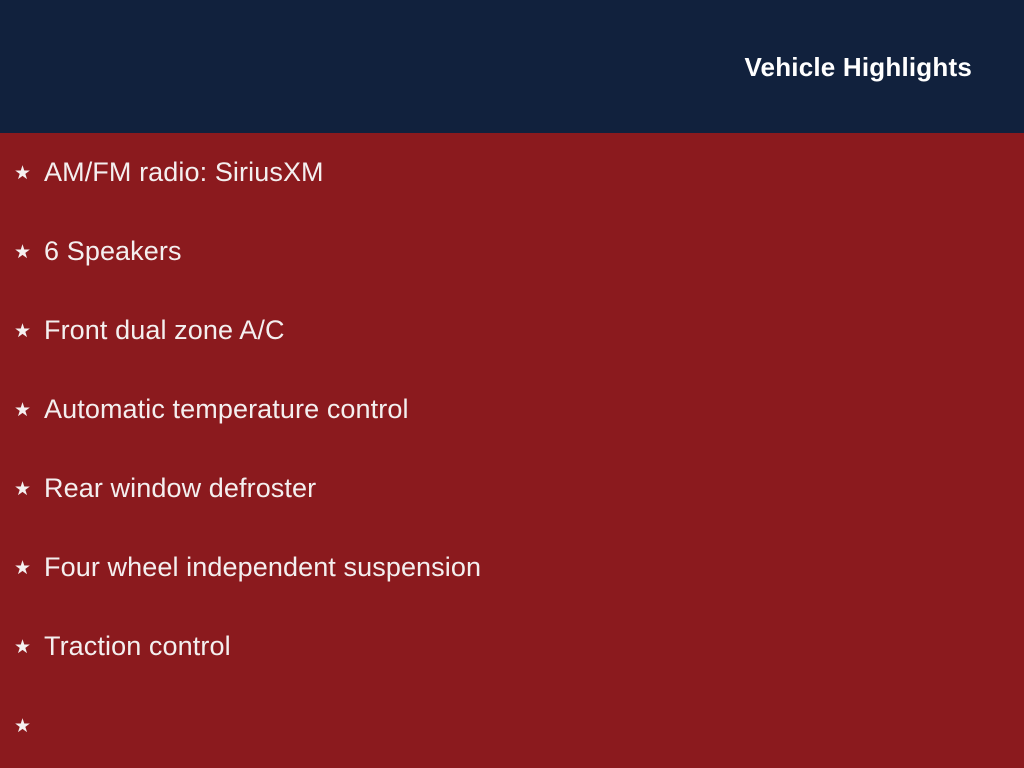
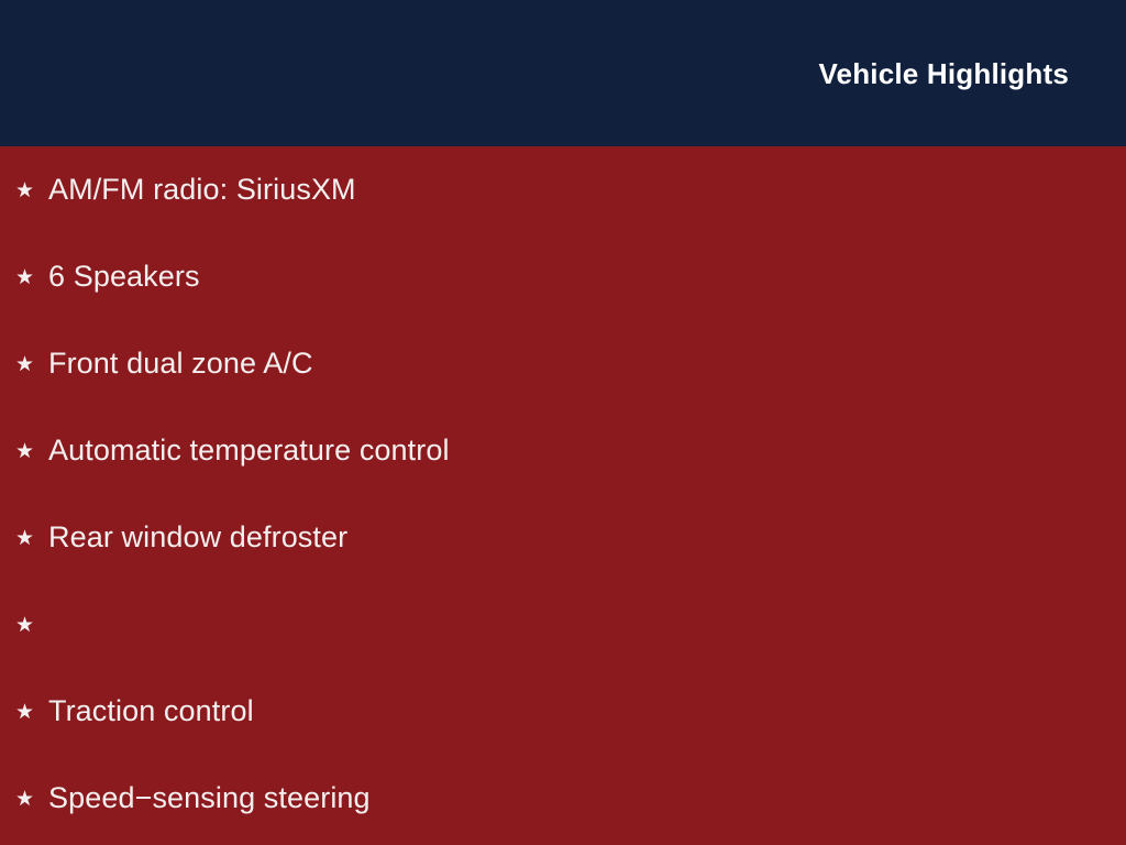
  Vehicle Highlights
  ★
  AM/FM radio: SiriusXM
  ★
  6 Speakers
  ★
  Front dual zone A/C
  ★
  Automatic temperature control
  ★
  Rear window defroster
  ★
- Four wheel independent suspension
  ★
  Traction control
  ★
+ Speed−sensing steering
